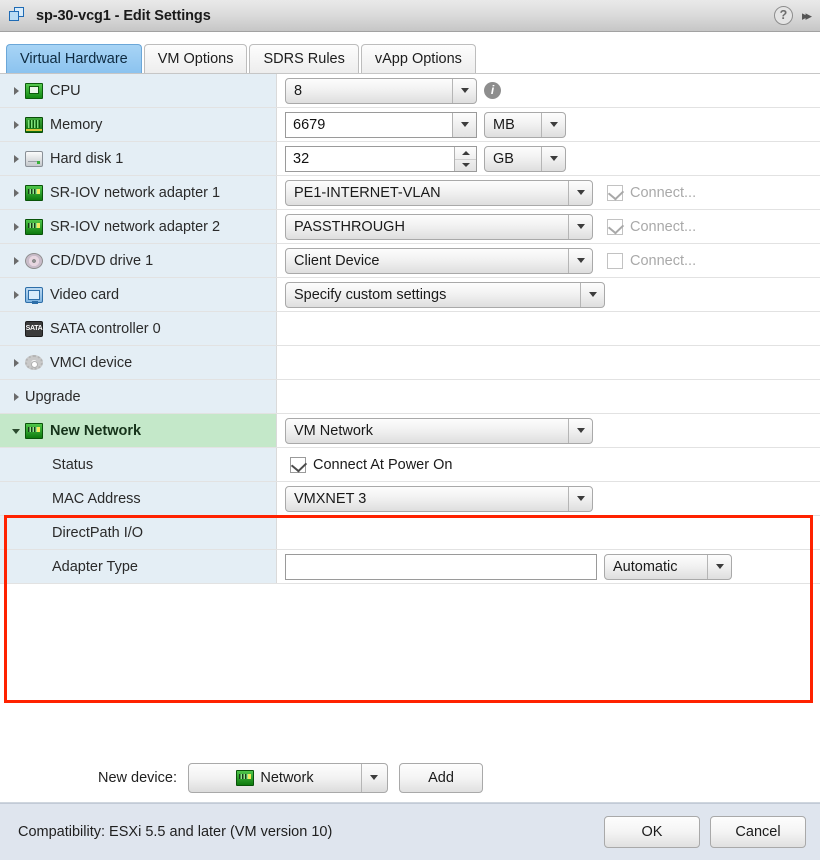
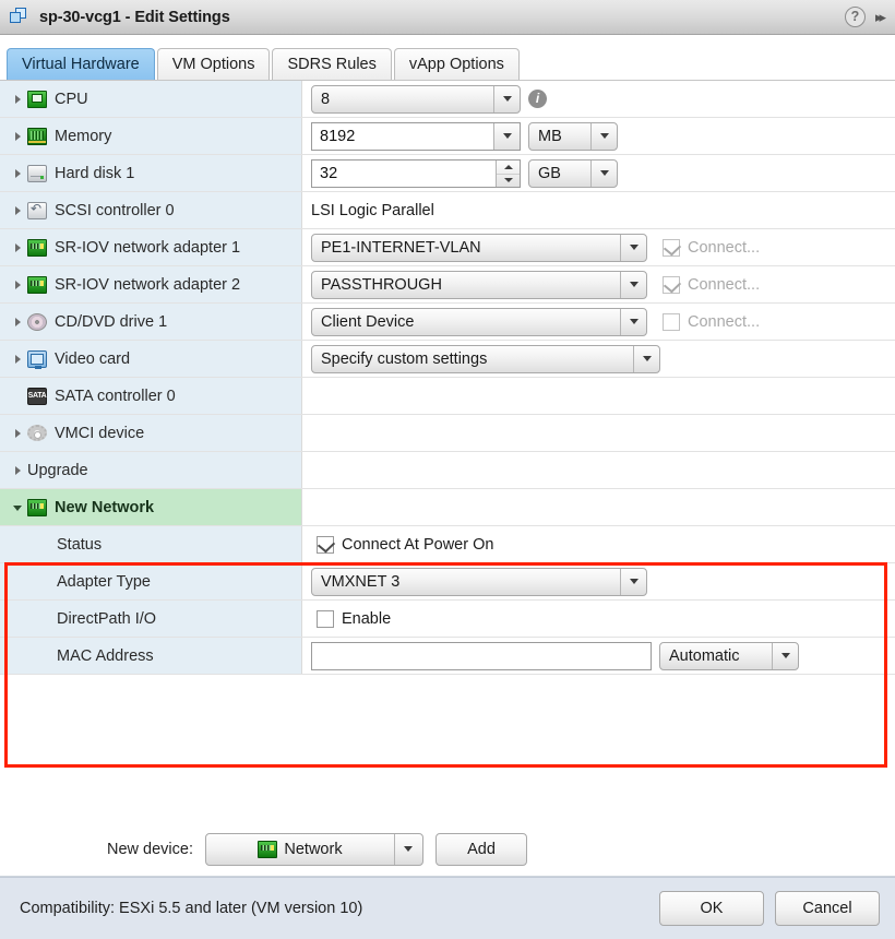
  sp-30-vcg1 - Edit Settings
  ?
  ▸▸
  Virtual Hardware
  VM Options
  SDRS Rules
  vApp Options
  CPU
  8
  i
  Memory
- 6679
+ 8192
  MB
  Hard disk 1
  32
  GB
+ SCSI controller 0
+ LSI Logic Parallel
  SR-IOV network adapter 1
  PE1-INTERNET-VLAN
  Connect...
  SR-IOV network adapter 2
  PASSTHROUGH
  Connect...
  CD/DVD drive 1
  Client Device
  Connect...
  Video card
  Specify custom settings
  SATA controller 0
  VMCI device
  Upgrade
  New Network
- VM Network
  Status
  Connect At Power On
- MAC Address
+ Adapter Type
  VMXNET 3
  DirectPath I/O
+ Enable
- Adapter Type
+ MAC Address
  Automatic
  New device:
  Network
  Add
  Compatibility: ESXi 5.5 and later (VM version 10)
  OK
  Cancel
